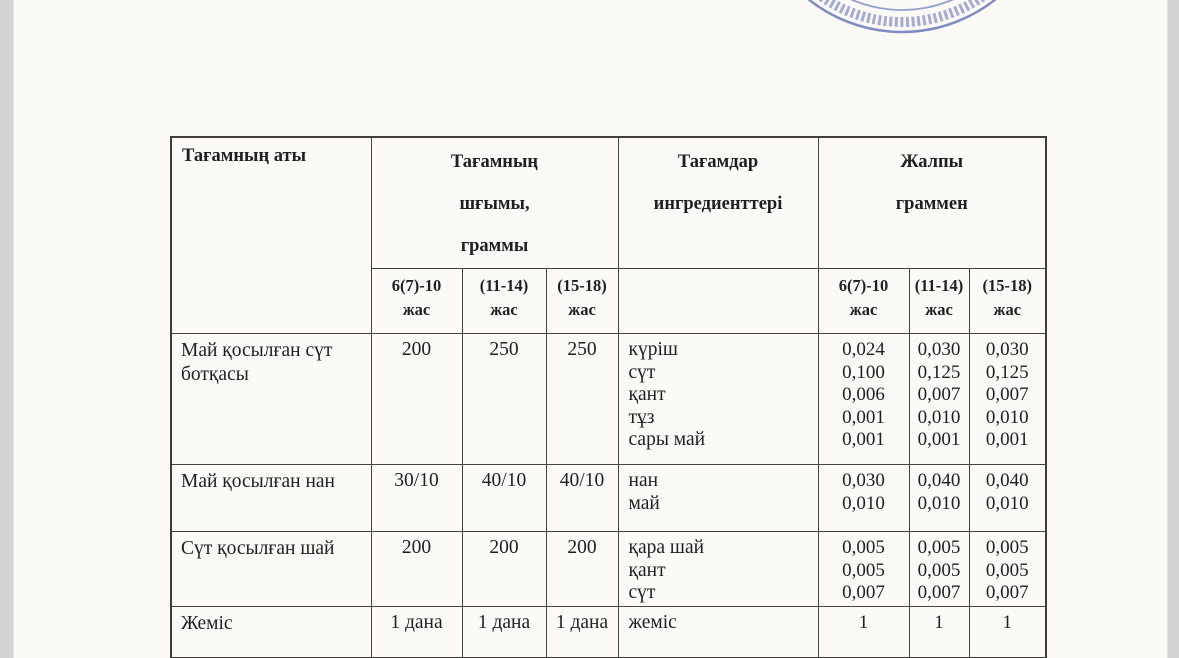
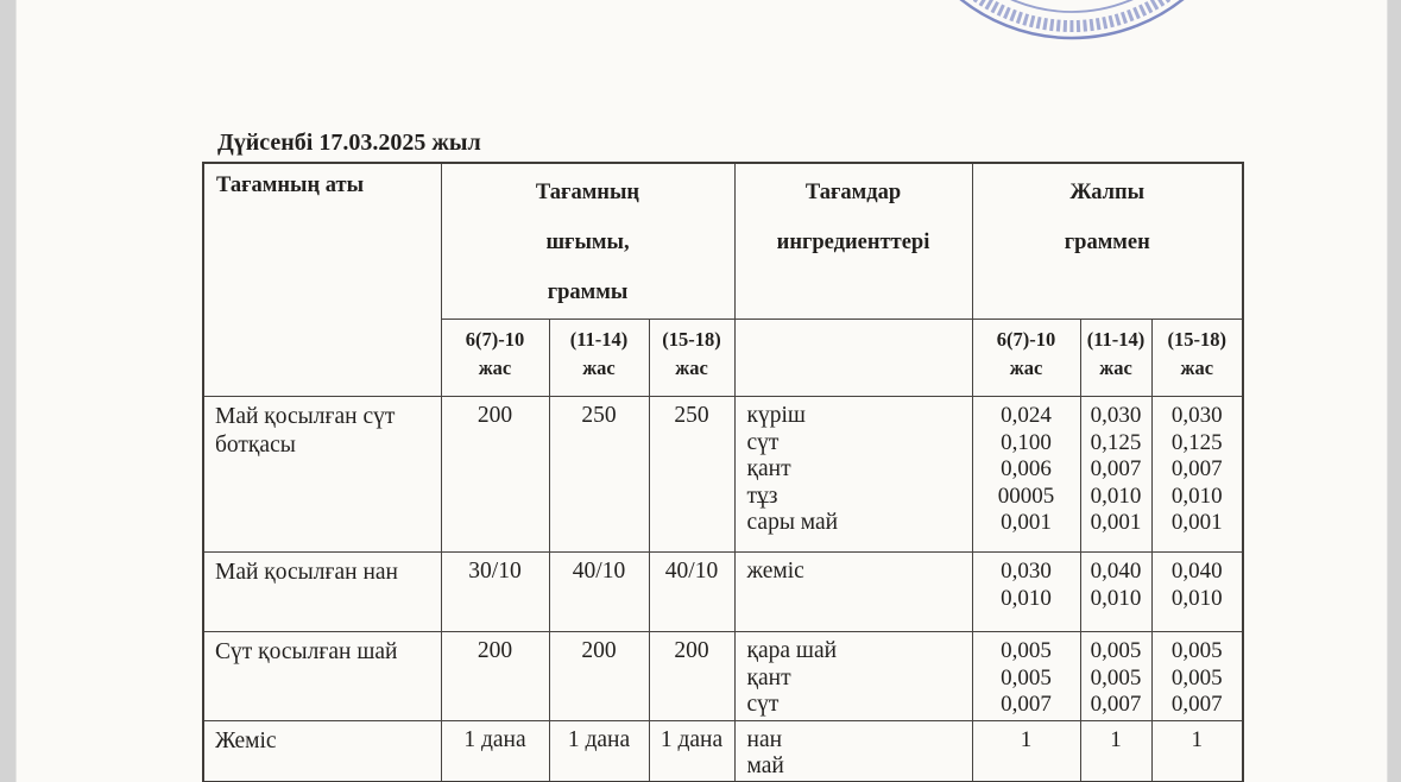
+ Дүйсенбі 17.03.2025 жыл
  Тағамның аты	Тағамның шғымы, граммы	Тағамдар ингредиенттері	Жалпы граммен
  6(7)-10 жас	(11-14) жас	(15-18) жас		6(7)-10 жас	(11-14) жас	(15-18) жас
- Май қосылған сүт ботқасы	200	250	250	күріш сүт қант тұз сары май	0,024 0,100 0,006 0,001 0,001	0,030 0,125 0,007 0,010 0,001	0,030 0,125 0,007 0,010 0,001
+ Май қосылған сүт ботқасы	200	250	250	күріш сүт қант тұз сары май	0,024 0,100 0,006 00005 0,001	0,030 0,125 0,007 0,010 0,001	0,030 0,125 0,007 0,010 0,001
- Май қосылған нан	30/10	40/10	40/10	нан май	0,030 0,010	0,040 0,010	0,040 0,010
+ Май қосылған нан	30/10	40/10	40/10	жеміс	0,030 0,010	0,040 0,010	0,040 0,010
  Сүт қосылған шай	200	200	200	қара шай қант сүт	0,005 0,005 0,007	0,005 0,005 0,007	0,005 0,005 0,007
- Жеміс	1 дана	1 дана	1 дана	жеміс	1	1	1
+ Жеміс	1 дана	1 дана	1 дана	нан май	1	1	1
